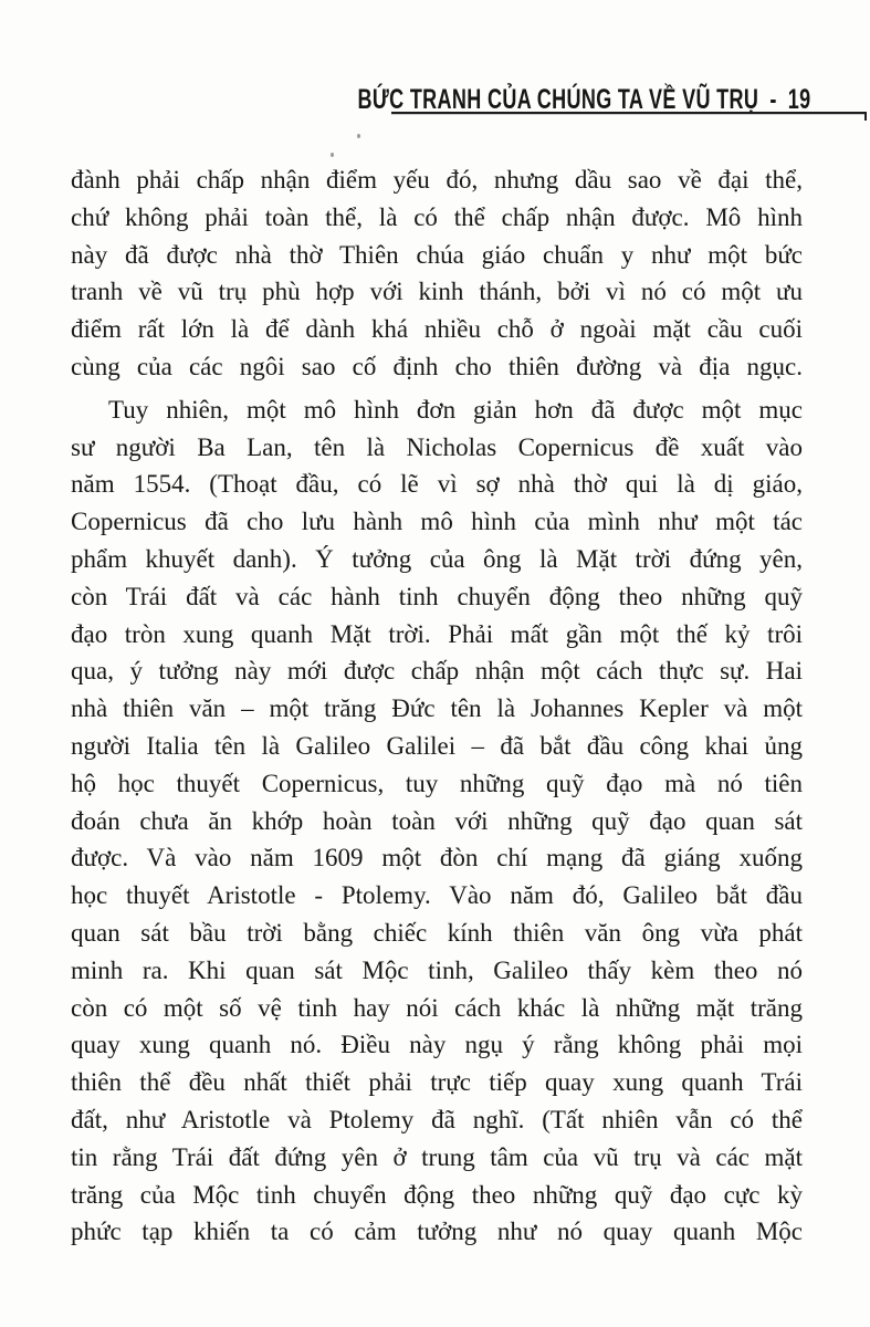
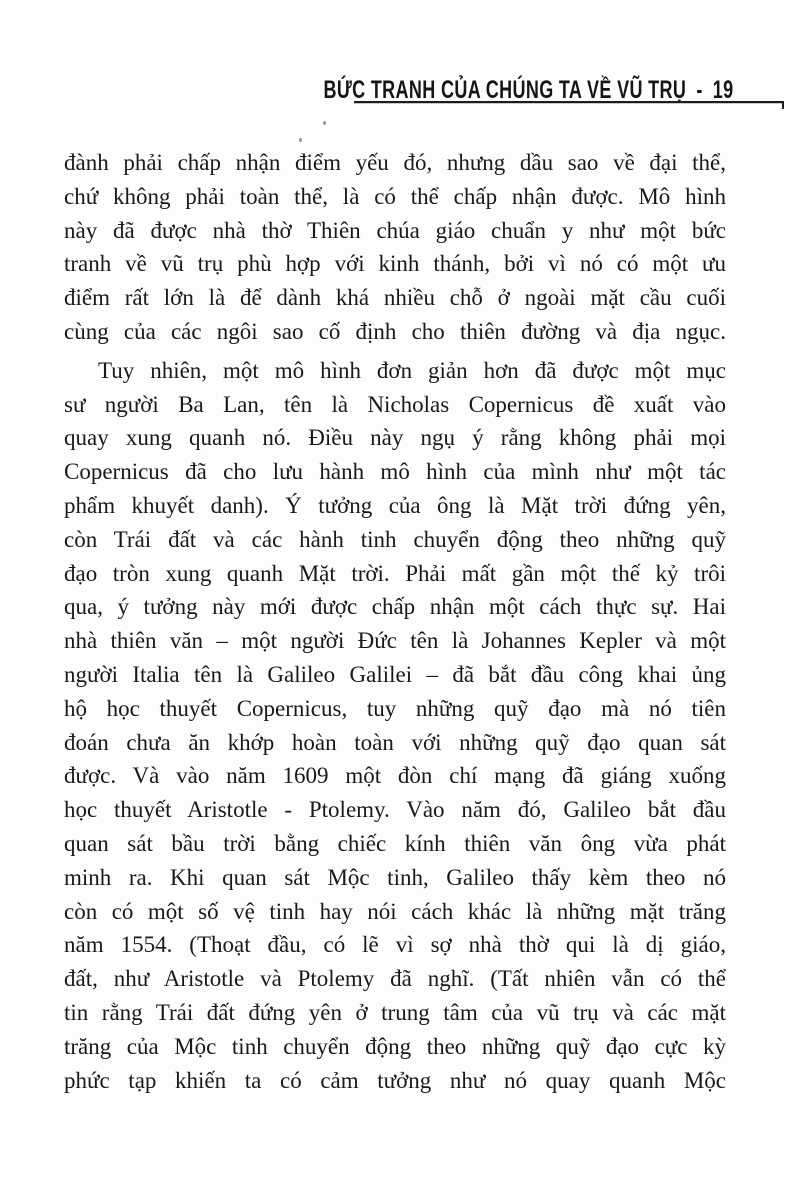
  BỨC TRANH CỦA CHÚNG TA VỀ VŨ TRỤ - 19
  đành phải chấp nhận điểm yếu đó, nhưng dầu sao về đại thể,
  chứ không phải toàn thể, là có thể chấp nhận được. Mô hình
  này đã được nhà thờ Thiên chúa giáo chuẩn y như một bức
  tranh về vũ trụ phù hợp với kinh thánh, bởi vì nó có một ưu
  điểm rất lớn là để dành khá nhiều chỗ ở ngoài mặt cầu cuối
  cùng của các ngôi sao cố định cho thiên đường và địa ngục.
  Tuy nhiên, một mô hình đơn giản hơn đã được một mục
  sư người Ba Lan, tên là Nicholas Copernicus đề xuất vào
- năm 1554. (Thoạt đầu, có lẽ vì sợ nhà thờ qui là dị giáo,
+ quay xung quanh nó. Điều này ngụ ý rằng không phải mọi
  Copernicus đã cho lưu hành mô hình của mình như một tác
  phẩm khuyết danh). Ý tưởng của ông là Mặt trời đứng yên,
  còn Trái đất và các hành tinh chuyển động theo những quỹ
  đạo tròn xung quanh Mặt trời. Phải mất gần một thế kỷ trôi
  qua, ý tưởng này mới được chấp nhận một cách thực sự. Hai
- nhà thiên văn – một trăng Đức tên là Johannes Kepler và một
+ nhà thiên văn – một người Đức tên là Johannes Kepler và một
  người Italia tên là Galileo Galilei – đã bắt đầu công khai ủng
  hộ học thuyết Copernicus, tuy những quỹ đạo mà nó tiên
  đoán chưa ăn khớp hoàn toàn với những quỹ đạo quan sát
  được. Và vào năm 1609 một đòn chí mạng đã giáng xuống
  học thuyết Aristotle - Ptolemy. Vào năm đó, Galileo bắt đầu
  quan sát bầu trời bằng chiếc kính thiên văn ông vừa phát
  minh ra. Khi quan sát Mộc tinh, Galileo thấy kèm theo nó
  còn có một số vệ tinh hay nói cách khác là những mặt trăng
- quay xung quanh nó. Điều này ngụ ý rằng không phải mọi
+ năm 1554. (Thoạt đầu, có lẽ vì sợ nhà thờ qui là dị giáo,
- thiên thể đều nhất thiết phải trực tiếp quay xung quanh Trái
  đất, như Aristotle và Ptolemy đã nghĩ. (Tất nhiên vẫn có thể
  tin rằng Trái đất đứng yên ở trung tâm của vũ trụ và các mặt
  trăng của Mộc tinh chuyển động theo những quỹ đạo cực kỳ
  phức tạp khiến ta có cảm tưởng như nó quay quanh Mộc
